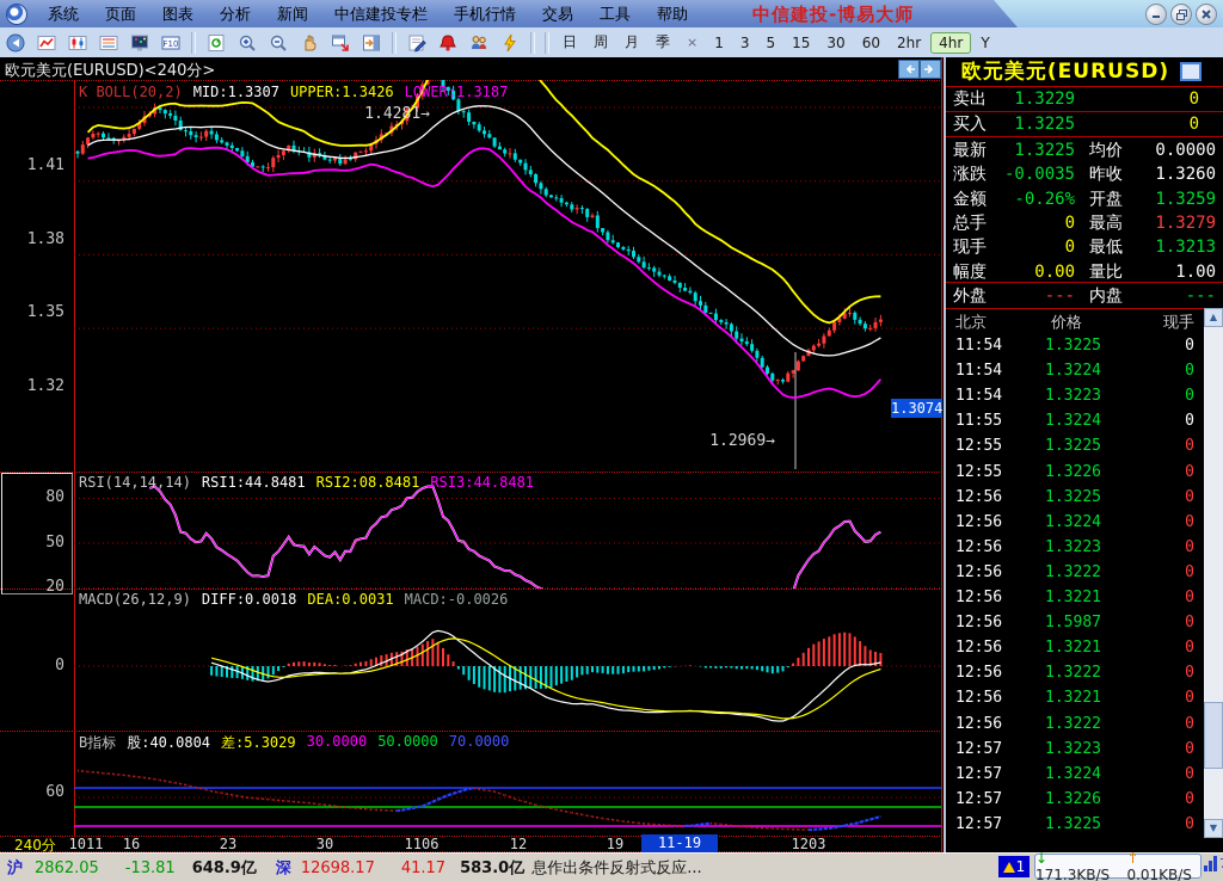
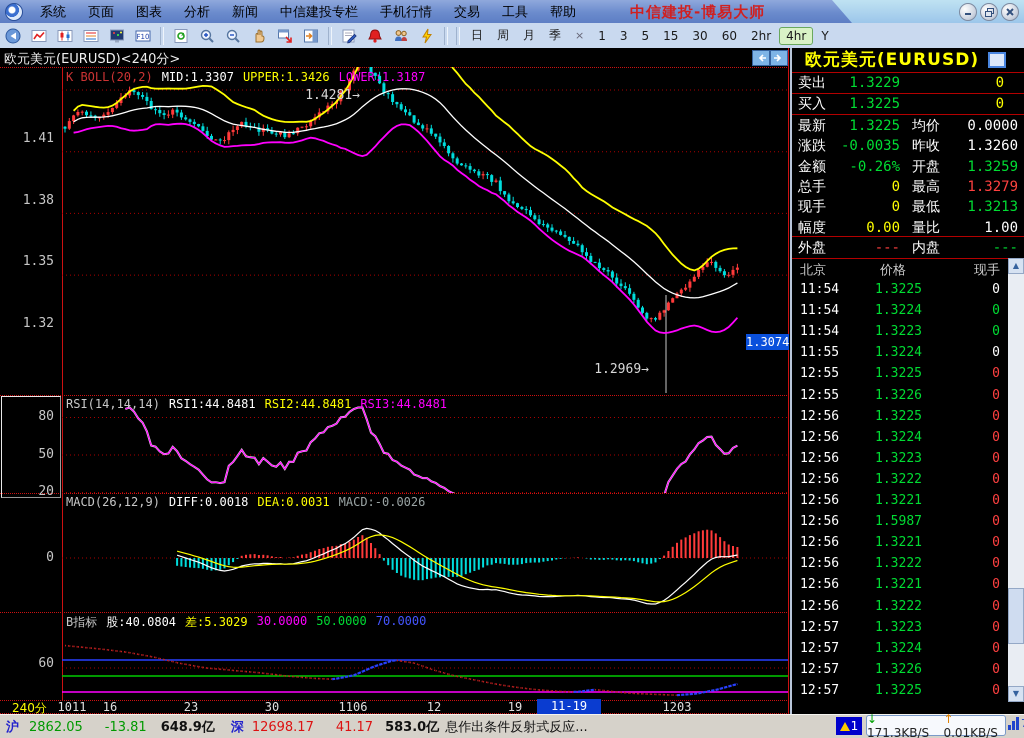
  系统
  页面
  图表
  分析
  新闻
  中信建投专栏
  手机行情
  交易
  工具
  帮助
  中信建投-博易大师
  F10
  日
  周
  月
  季
  ×
  1
  3
  5
  15
  30
  60
  2hr
  4hr
  Y
  欧元美元(EURUSD)<240分>
  1.41
  1.38
  1.35
  1.32
  80
  50
  20
  0
  60
  K BOLL(20,2)
  MID:1.3307
  UPPER:1.3426
  LOWER:1.3187
  RSI(14,14,14)
  RSI1:44.8481
- RSI2:08.8481
+ RSI2:44.8481
  RSI3:44.8481
  MACD(26,12,9)
  DIFF:0.0018
  DEA:0.0031
  MACD:-0.0026
  B指标
  股:40.0804
  差:5.3029
  30.0000
  50.0000
  70.0000
  1.4281→
  1.2969→
  1.3074
  240分
  1011
  16
  23
  30
  1106
  12
  19
  1203
  欧元美元(EURUSD)
  卖出
  1.3229
  0
  买入
  1.3225
  0
  最新
  1.3225
  均价
  0.0000
  涨跌
  -0.0035
  昨收
  1.3260
  金额
  -0.26%
  开盘
  1.3259
  总手
  0
  最高
  1.3279
  现手
  0
  最低
  1.3213
  幅度
  0.00
  量比
  1.00
  外盘
  ---
  内盘
  ---
  北京
  价格
  现手
  11:54
  1.3225
  0
  11:54
  1.3224
  0
  11:54
  1.3223
  0
  11:55
  1.3224
  0
  12:55
  1.3225
  0
  12:55
  1.3226
  0
  12:56
  1.3225
  0
  12:56
  1.3224
  0
  12:56
  1.3223
  0
  12:56
  1.3222
  0
  12:56
  1.3221
  0
  12:56
  1.5987
  0
  12:56
  1.3221
  0
  12:56
  1.3222
  0
  12:56
  1.3221
  0
  12:56
  1.3222
  0
  12:57
  1.3223
  0
  12:57
  1.3224
  0
  12:57
  1.3226
  0
  12:57
  1.3225
  0
  ▲
  ▼
  沪
  2862.05
  -13.81
  648.9亿
  深
  12698.17
  41.17
  583.0亿
  息作出条件反射式反应...
  1
  ↓ 171.3KB/S
  ↑ 0.01KB/S
